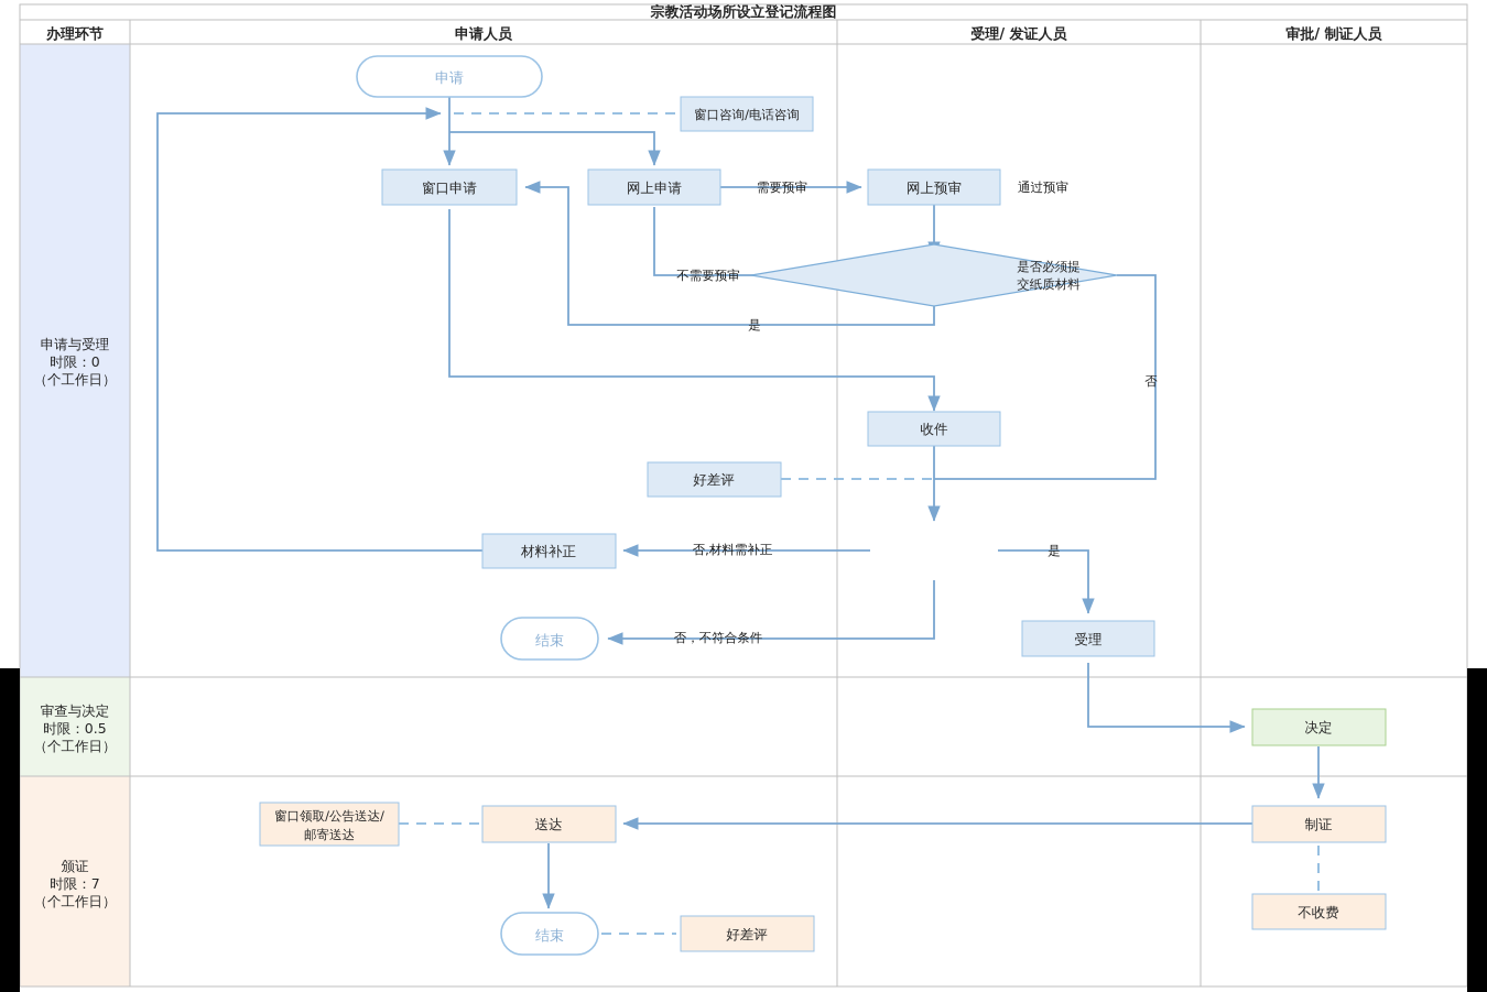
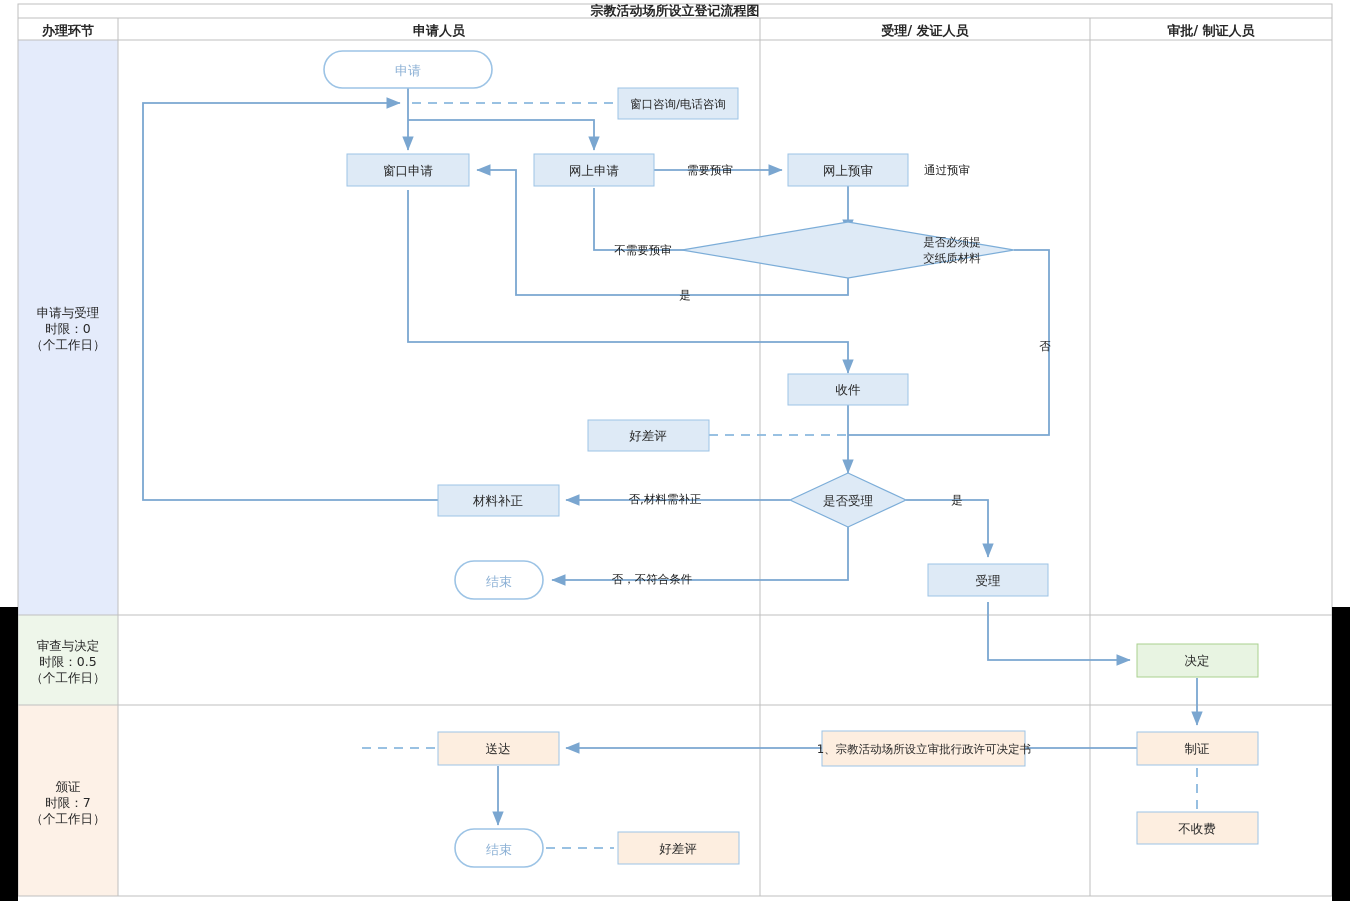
  宗教活动场所设立登记流程图
  办理环节
  申请人员
  受理/ 发证人员
  审批/ 制证人员
  申请与受理
  时限：0
  （个工作日）
  审查与决定
  时限：0.5
  （个工作日）
  颁证
  时限：7
  （个工作日）
  申请
  窗口咨询/电话咨询
  窗口申请
  网上申请
  网上预审
  是否必须提
  交纸质材料
  收件
  好差评
+ 是否受理
  材料补正
  结束
  受理
  决定
- 窗口领取/公告送达/
- 邮寄送达
  送达
  结束
  好差评
+ 1、宗教活动场所设立审批行政许可决定书
  制证
  不收费
  需要预审
  通过预审
  不需要预审
  是
  否
  否,材料需补正
  是
  否，不符合条件
